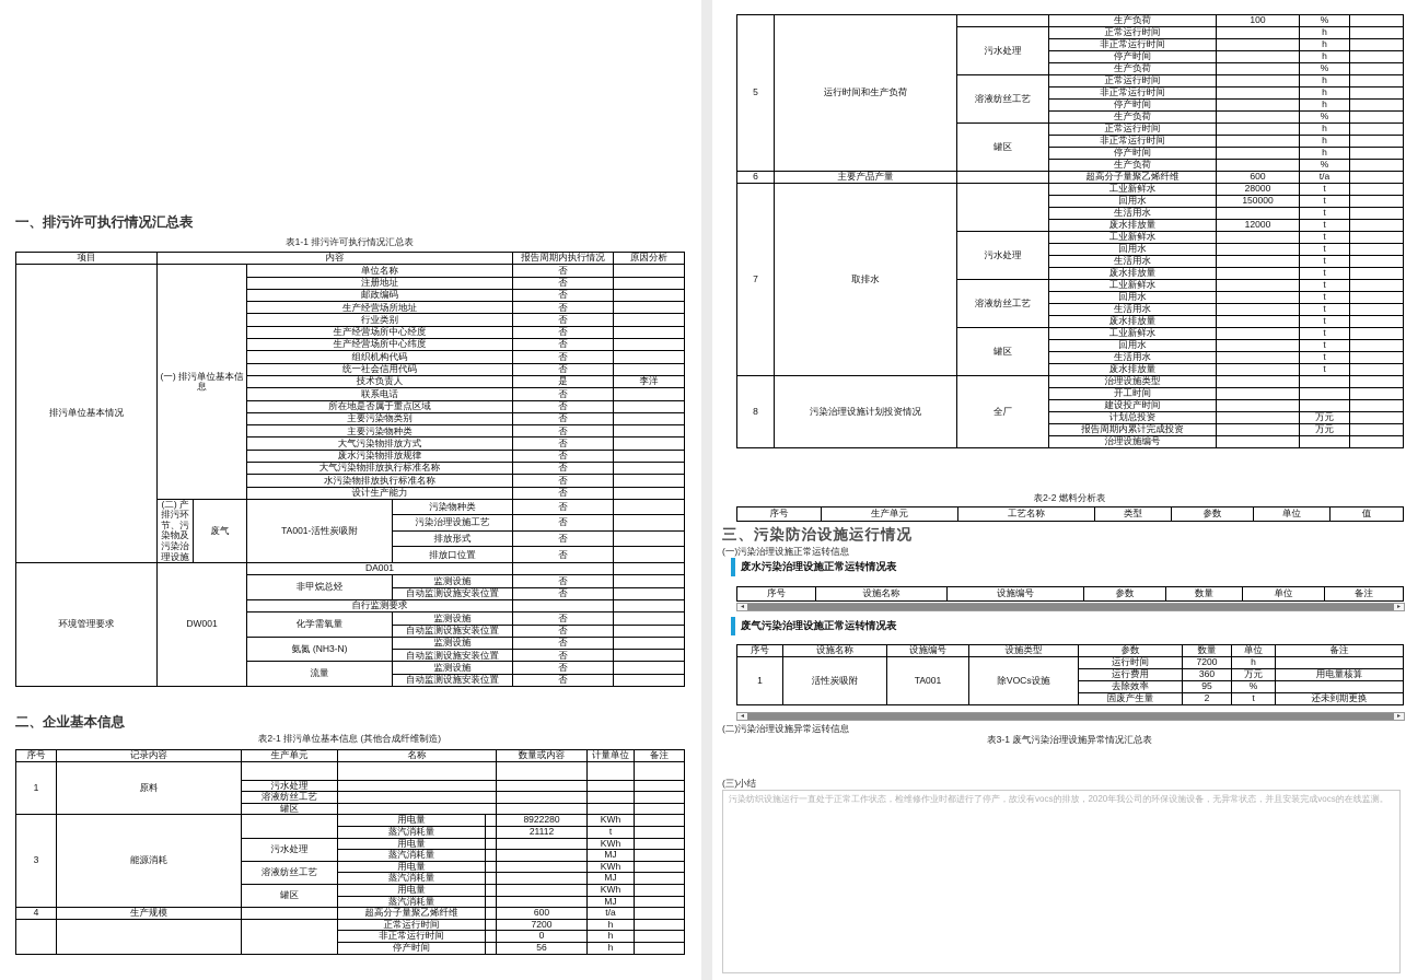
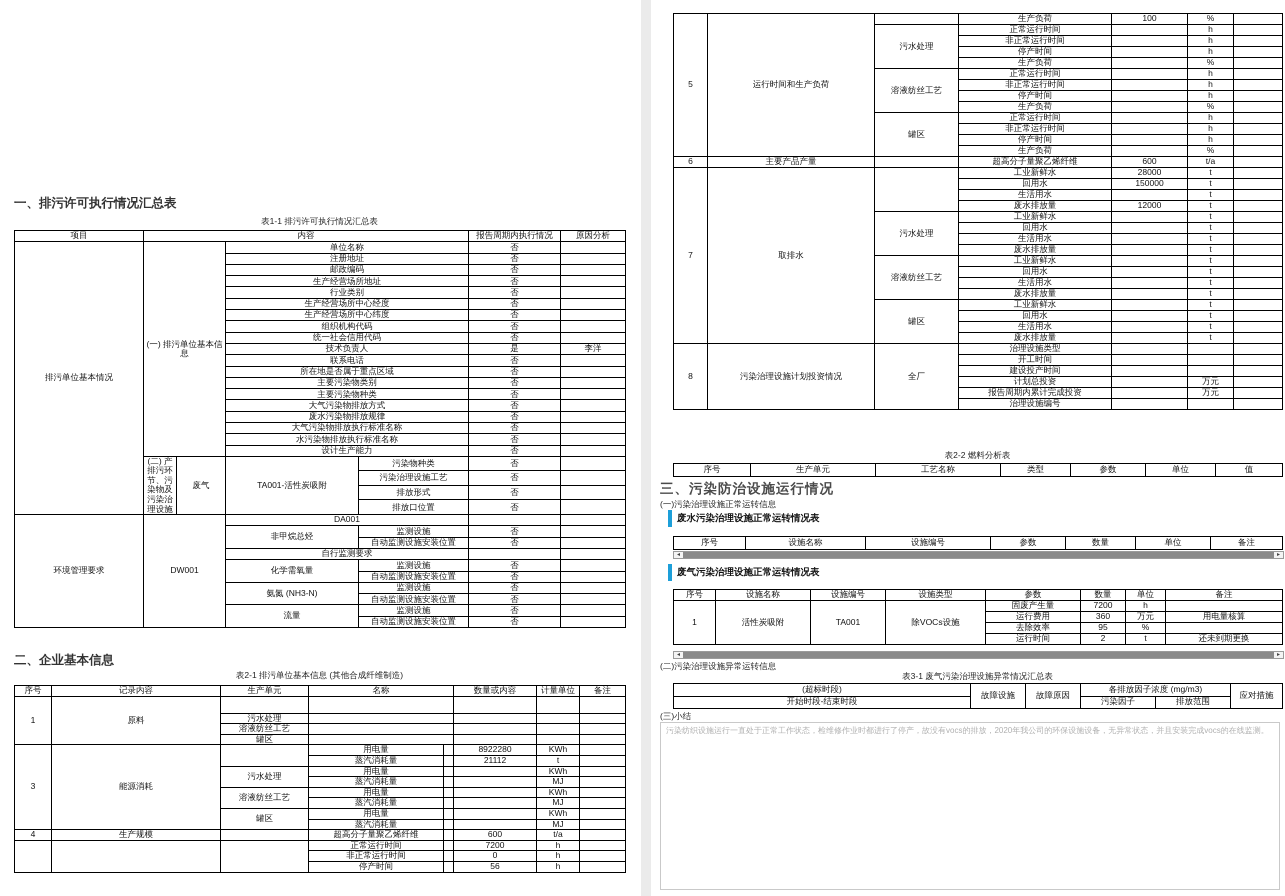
  一、排污许可执行情况汇总表
  表1-1 排污许可执行情况汇总表
  项目	内容	报告周期内执行情况	原因分析
  排污单位基本情况	(一) 排污单位基本信息	单位名称	否
  注册地址	否
  邮政编码	否
  生产经营场所地址	否
  行业类别	否
  生产经营场所中心经度	否
  生产经营场所中心纬度	否
  组织机构代码	否
  统一社会信用代码	否
  技术负责人	是	李洋
  联系电话	否
  所在地是否属于重点区域	否
  主要污染物类别	否
  主要污染物种类	否
  大气污染物排放方式	否
  废水污染物排放规律	否
  大气污染物排放执行标准名称	否
  水污染物排放执行标准名称	否
  设计生产能力	否
  (二) 产排污环节、污染物及污染治理设施	废气	TA001-活性炭吸附	污染物种类	否
  污染治理设施工艺	否
  排放形式	否
  排放口位置	否
  环境管理要求	DW001	DA001
  非甲烷总烃	监测设施	否
  自动监测设施安装位置	否
  自行监测要求
  化学需氧量	监测设施	否
  自动监测设施安装位置	否
  氨氮 (NH3-N)	监测设施	否
  自动监测设施安装位置	否
  流量	监测设施	否
  自动监测设施安装位置	否
  二、企业基本信息
  表2-1 排污单位基本信息 (其他合成纤维制造)
  序号	记录内容	生产单元	名称	数量或内容	计量单位	备注
  1	原料
  污水处理
  溶液纺丝工艺
  罐区
  3	能源消耗		用电量		8922280	KWh
  蒸汽消耗量		21112	t
  污水处理	用电量			KWh
  蒸汽消耗量			MJ
  溶液纺丝工艺	用电量			KWh
  蒸汽消耗量			MJ
  罐区	用电量			KWh
  蒸汽消耗量			MJ
  4	生产规模		超高分子量聚乙烯纤维		600	t/a
  			正常运行时间		7200	h
  非正常运行时间		0	h
  停产时间		56	h
  5	运行时间和生产负荷		生产负荷	100	%
  污水处理	正常运行时间		h
  非正常运行时间		h
  停产时间		h
  生产负荷		%
  溶液纺丝工艺	正常运行时间		h
  非正常运行时间		h
  停产时间		h
  生产负荷		%
  罐区	正常运行时间		h
  非正常运行时间		h
  停产时间		h
  生产负荷		%
  6	主要产品产量		超高分子量聚乙烯纤维	600	t/a
  7	取排水		工业新鲜水	28000	t
  回用水	150000	t
  生活用水		t
  废水排放量	12000	t
  污水处理	工业新鲜水		t
  回用水		t
  生活用水		t
  废水排放量		t
  溶液纺丝工艺	工业新鲜水		t
  回用水		t
  生活用水		t
  废水排放量		t
  罐区	工业新鲜水		t
  回用水		t
  生活用水		t
  废水排放量		t
  8	污染治理设施计划投资情况	全厂	治理设施类型
  开工时间
  建设投产时间
  计划总投资		万元
  报告周期内累计完成投资		万元
  治理设施编号
  表2-2 燃料分析表
  序号	生产单元	工艺名称	类型	参数	单位	值
  三、污染防治设施运行情况
  (一)污染治理设施正常运转信息
  废水污染治理设施正常运转情况表
  序号	设施名称	设施编号	参数	数量	单位	备注
  废气污染治理设施正常运转情况表
  序号	设施名称	设施编号	设施类型	参数	数量	单位	备注
- 1	活性炭吸附	TA001	除VOCs设施	运行时间	7200	h
+ 1	活性炭吸附	TA001	除VOCs设施	固废产生量	7200	h
  运行费用	360	万元	用电量核算
  去除效率	95	%
- 固废产生量	2	t	还未到期更换
+ 运行时间	2	t	还未到期更换
  (二)污染治理设施异常运转信息
  表3-1 废气污染治理设施异常情况汇总表
+ (超标时段)	故障设施	故障原因	各排放因子浓度 (mg/m3)	应对措施
+ 开始时段-结束时段	污染因子	排放范围
  (三)小结
  污染纺织设施运行一直处于正常工作状态，检维修作业时都进行了停产，故没有vocs的排放，2020年我公司的环保设施设备，无异常状态，并且安装完成vocs的在线监测。
